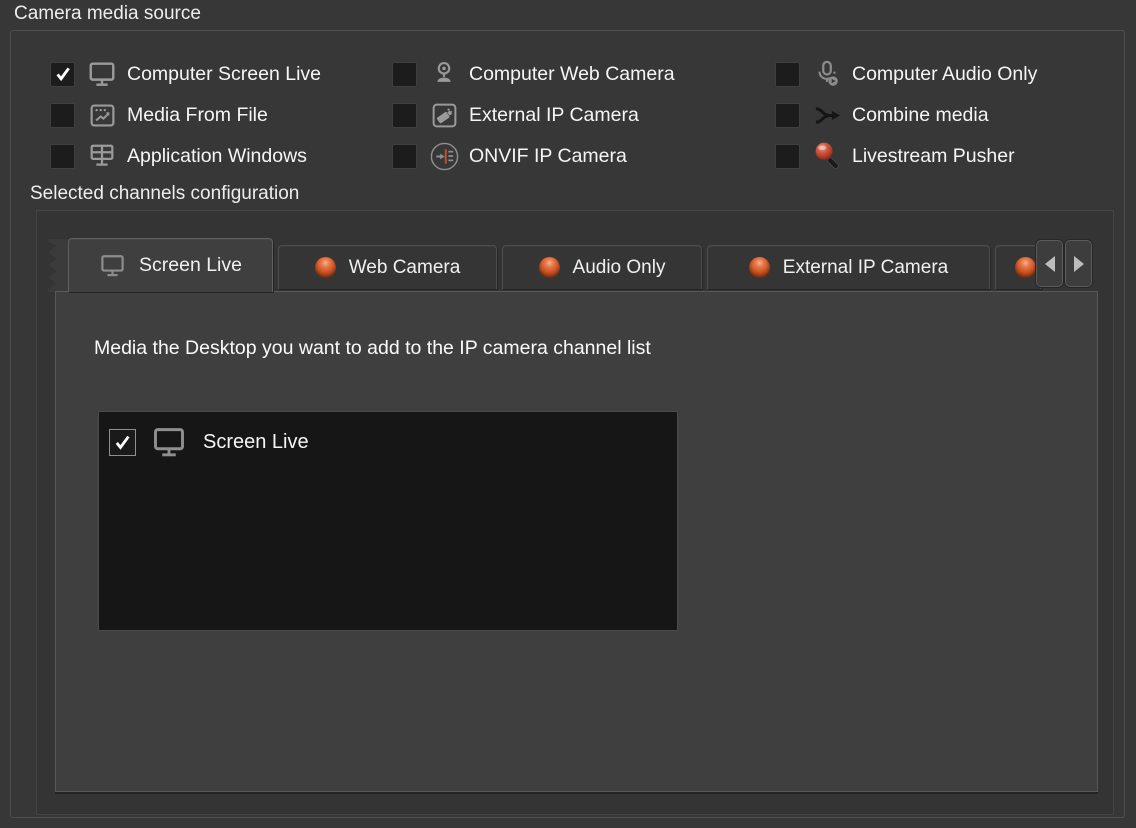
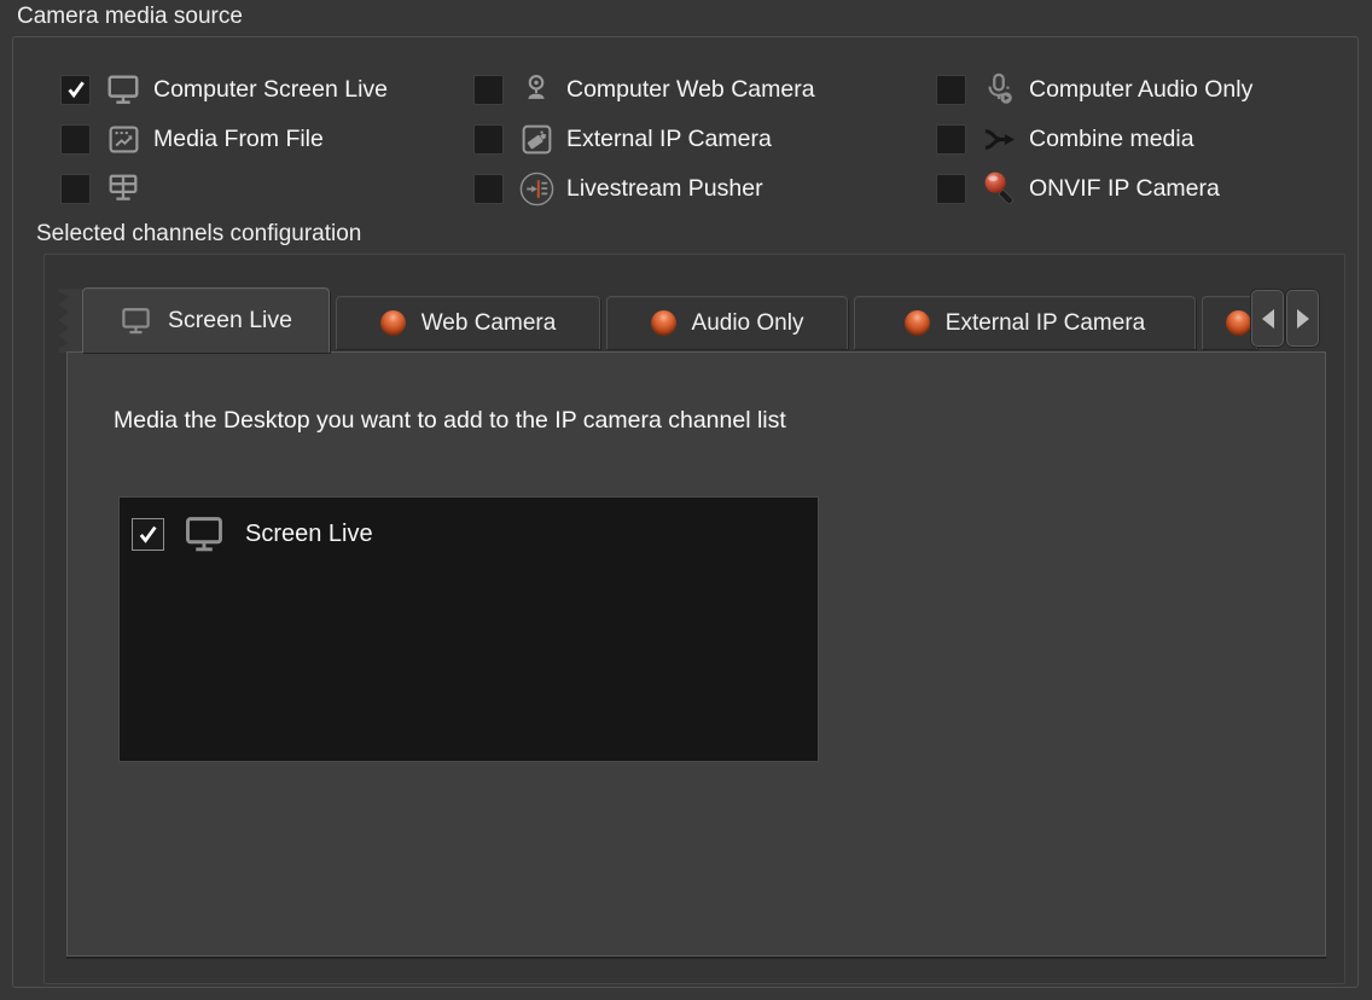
  Camera media source
  Computer Screen Live
  Media From File
- Application Windows
  Computer Web Camera
  External IP Camera
- ONVIF IP Camera
+ Livestream Pusher
  Computer Audio Only
  Combine media
- Livestream Pusher
+ ONVIF IP Camera
  Selected channels configuration
  Screen Live
  Web Camera
  Audio Only
  External IP Camera
  Media the Desktop you want to add to the IP camera channel list
  Screen Live
